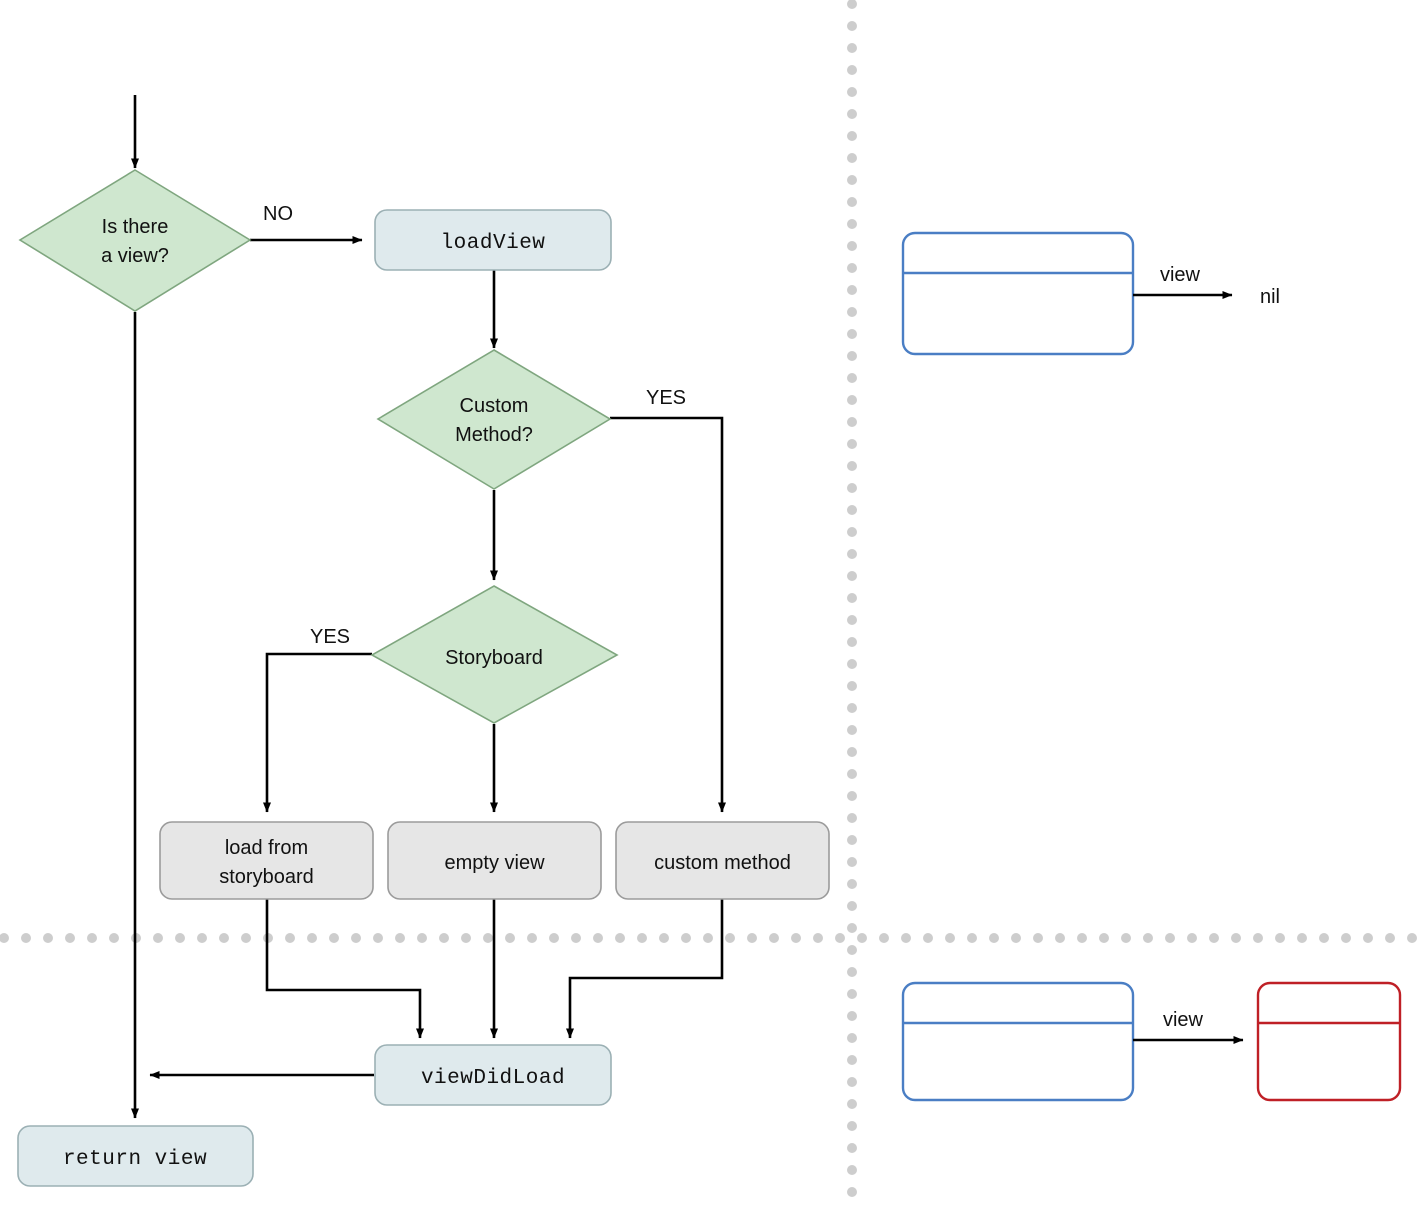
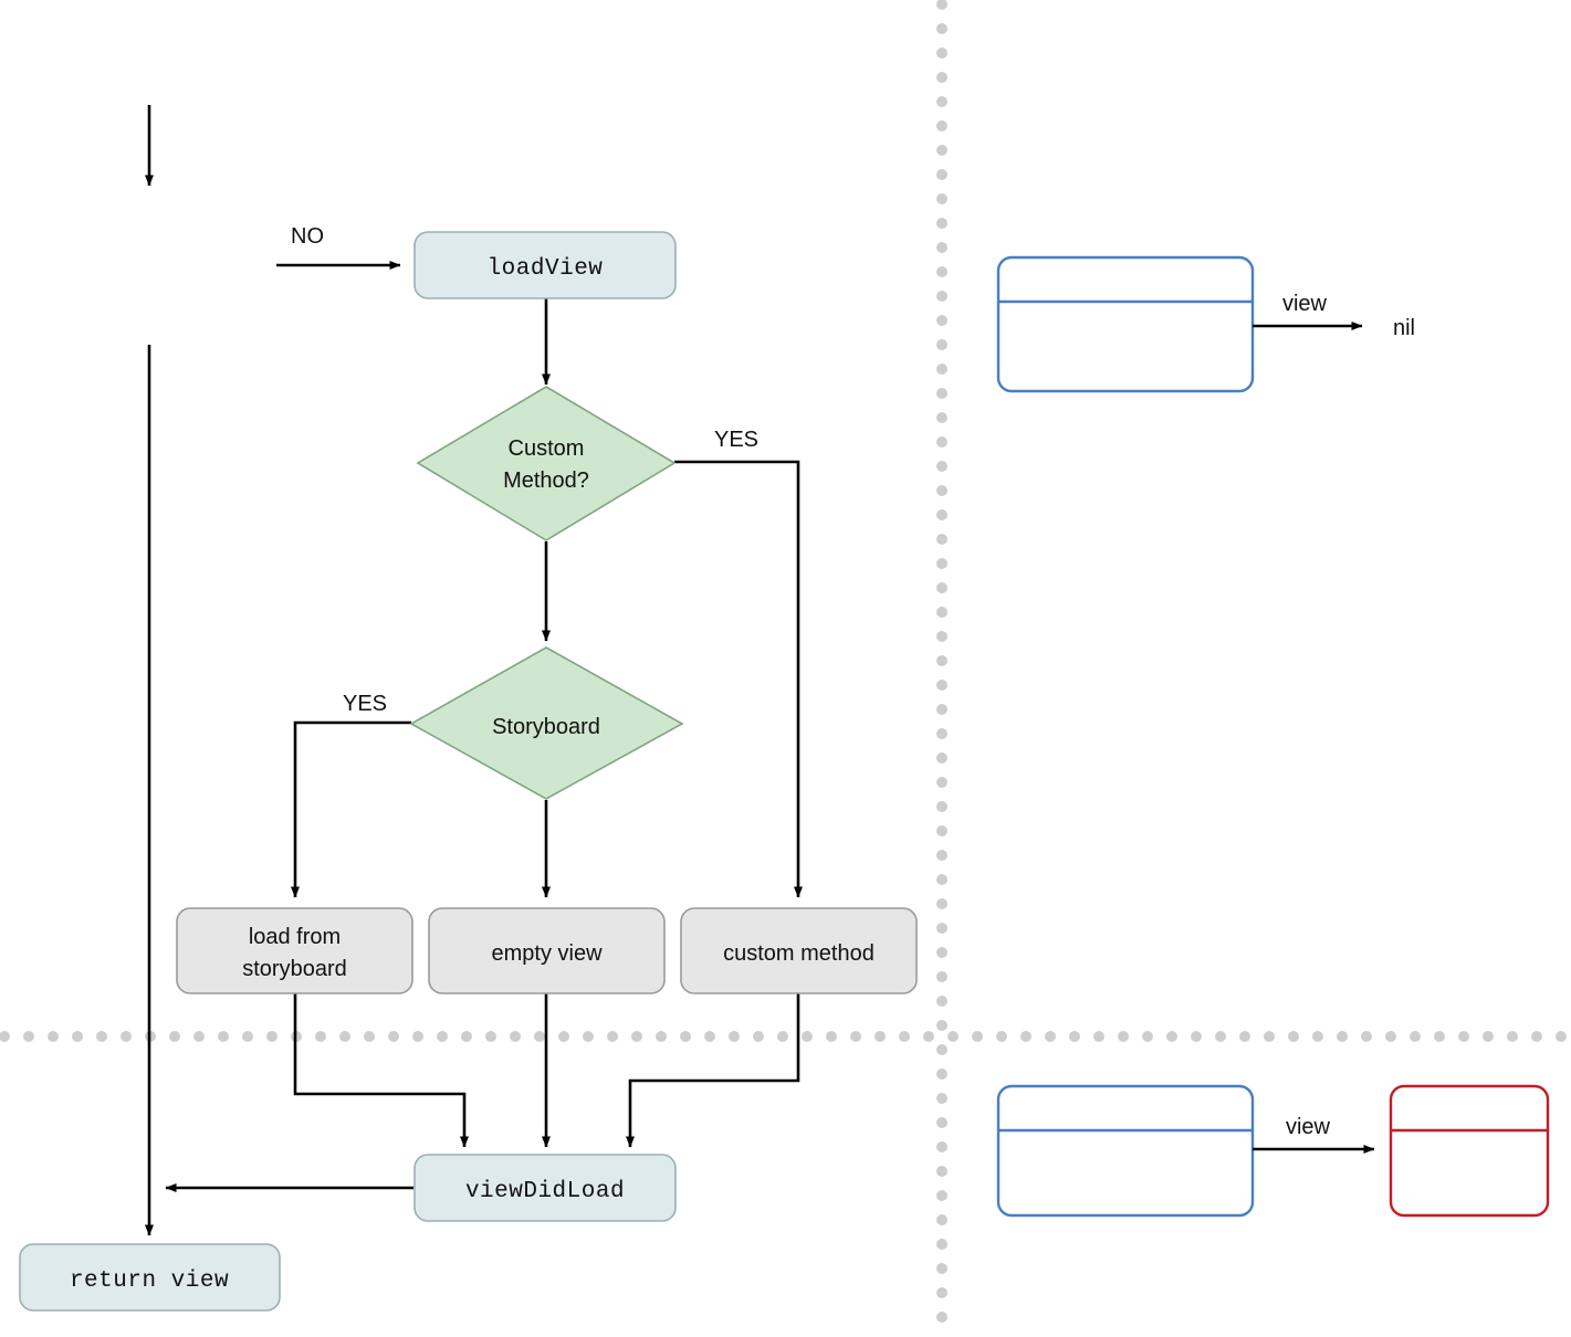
- Is there
- a view?
  loadView
  Custom
  Method?
  Storyboard
  load from
  storyboard
  empty view
  custom method
  viewDidLoad
  return view
  NO
  YES
  YES
  view
  nil
  view
